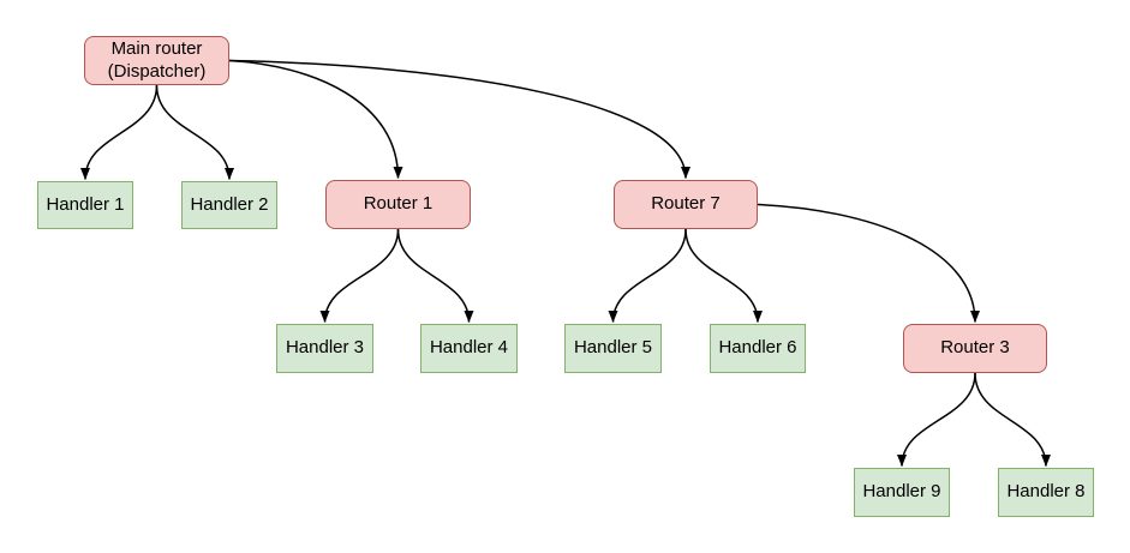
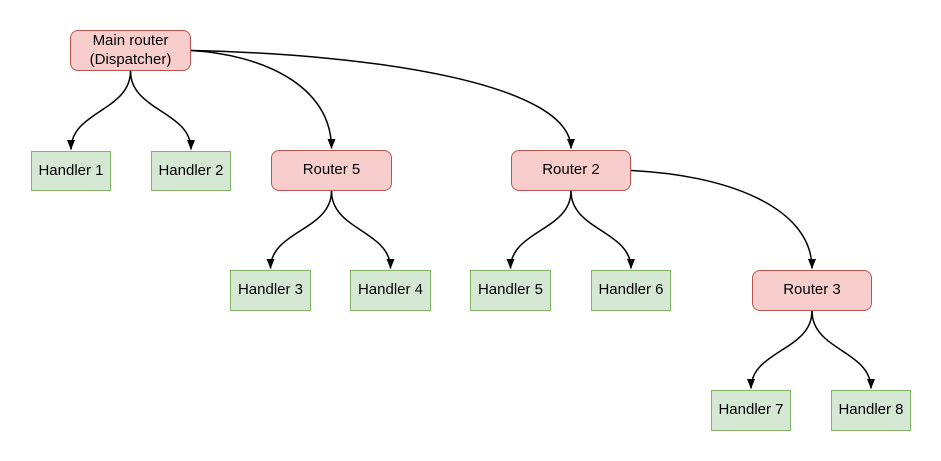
  Main router
  (Dispatcher)
  Handler 1
  Handler 2
- Router 1
+ Router 5
  Handler 3
  Handler 4
- Router 7
+ Router 2
  Handler 5
  Handler 6
  Router 3
- Handler 9
+ Handler 7
  Handler 8
